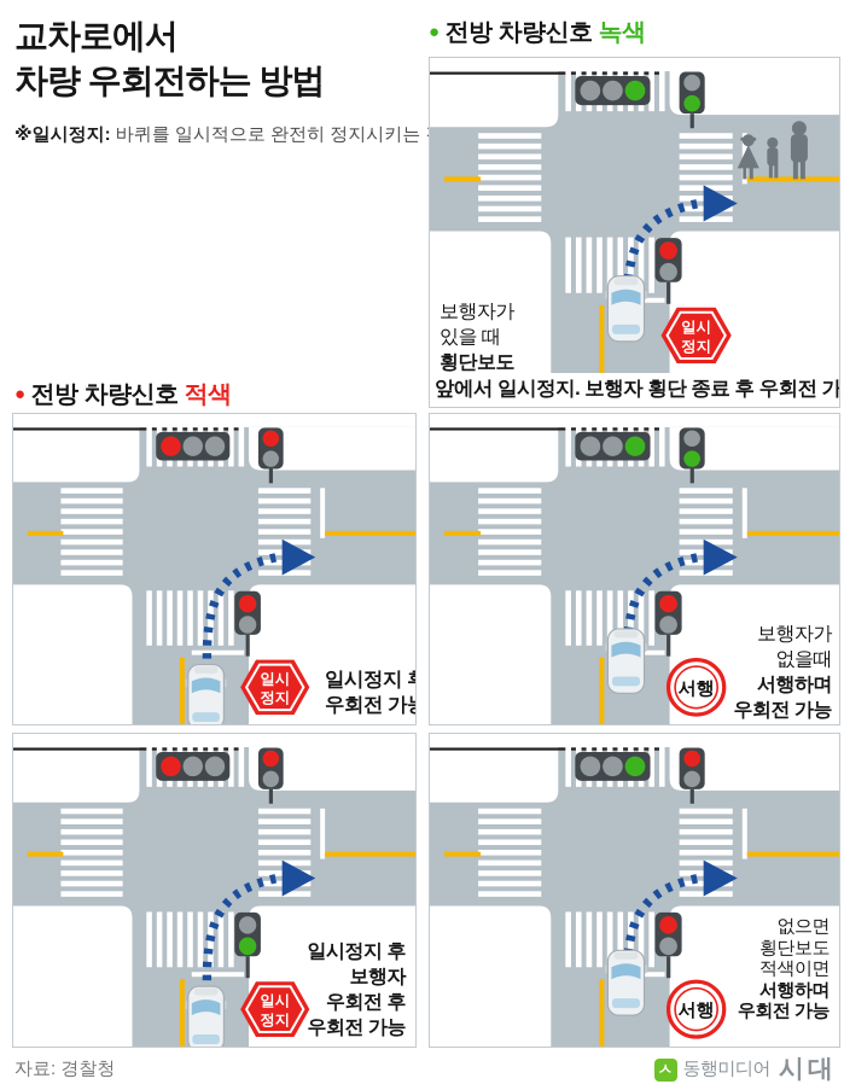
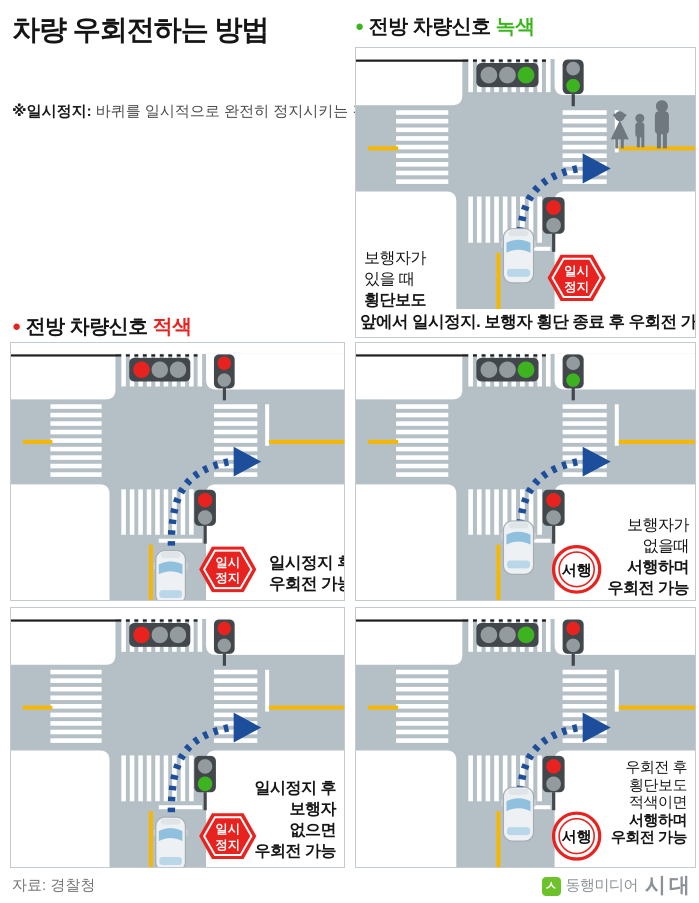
- 교차로에서
  차량 우회전하는 방법
  ※일시정지: 바퀴를 일시적으로 완전히 정지시키는
  ● 전방 차량신호 녹색
  ● 전방 차량신호 적색
  일시
  정지
  보행자가
  있을 때
  횡단보도
  앞에서 일시정지. 보행자 횡단 종료 후 우회전 가
  일시
  정지
  일시정지
  우회전 가
  서행
  보행자가
  없을때
  서행하며
  우회전 가능
  일시
  정지
  일시정지 후
  보행자
- 우회전 후
+ 없으면
  우회전 가능
  서행
- 없으면
+ 우회전 후
  횡단보도
  적색이면
  서행하며
  우회전 가능
  자료: 경찰청
  ㅅ
  동행미디어
  시대
